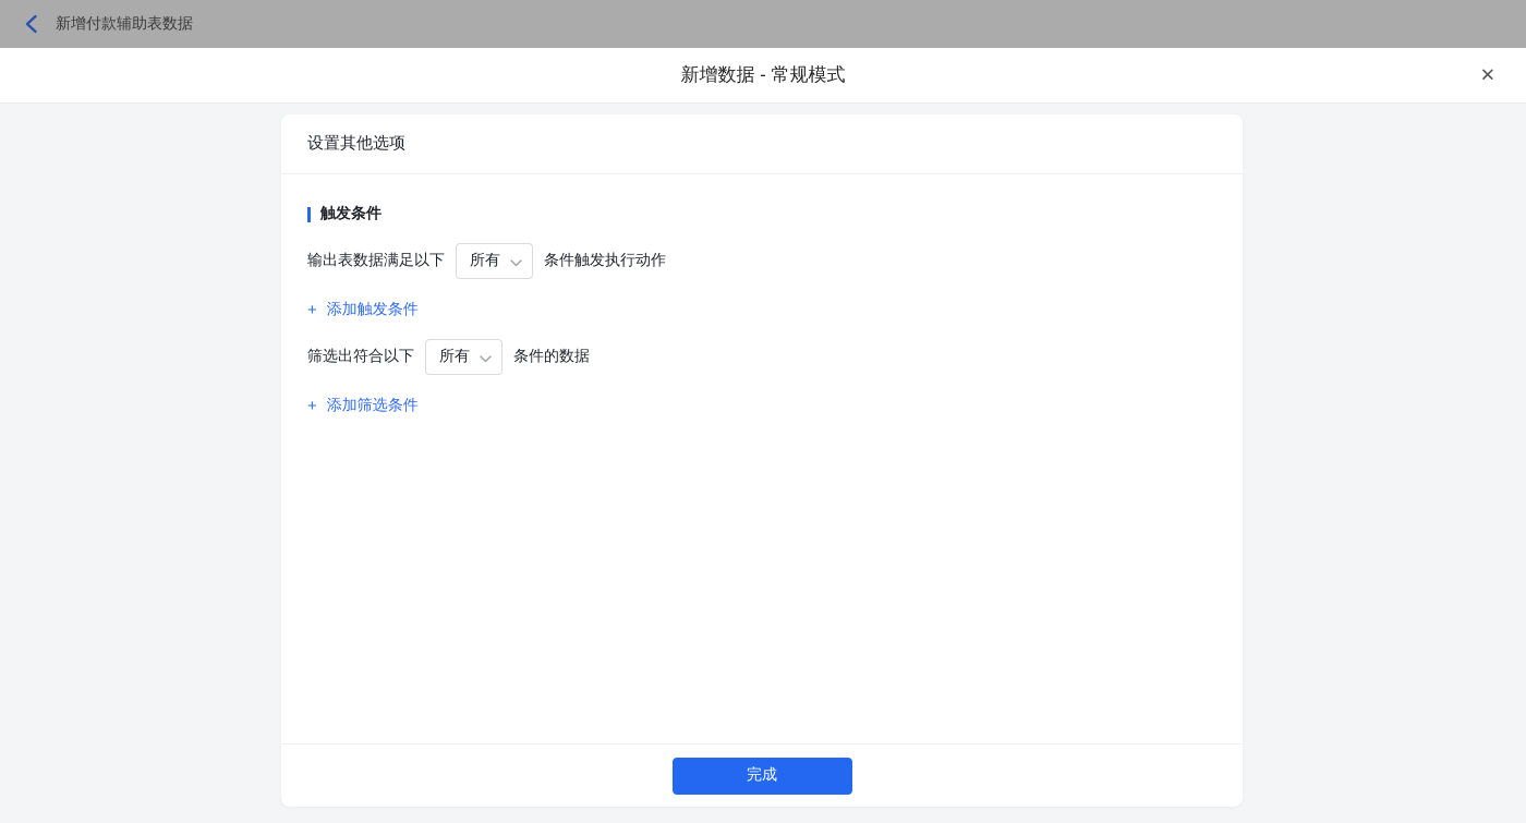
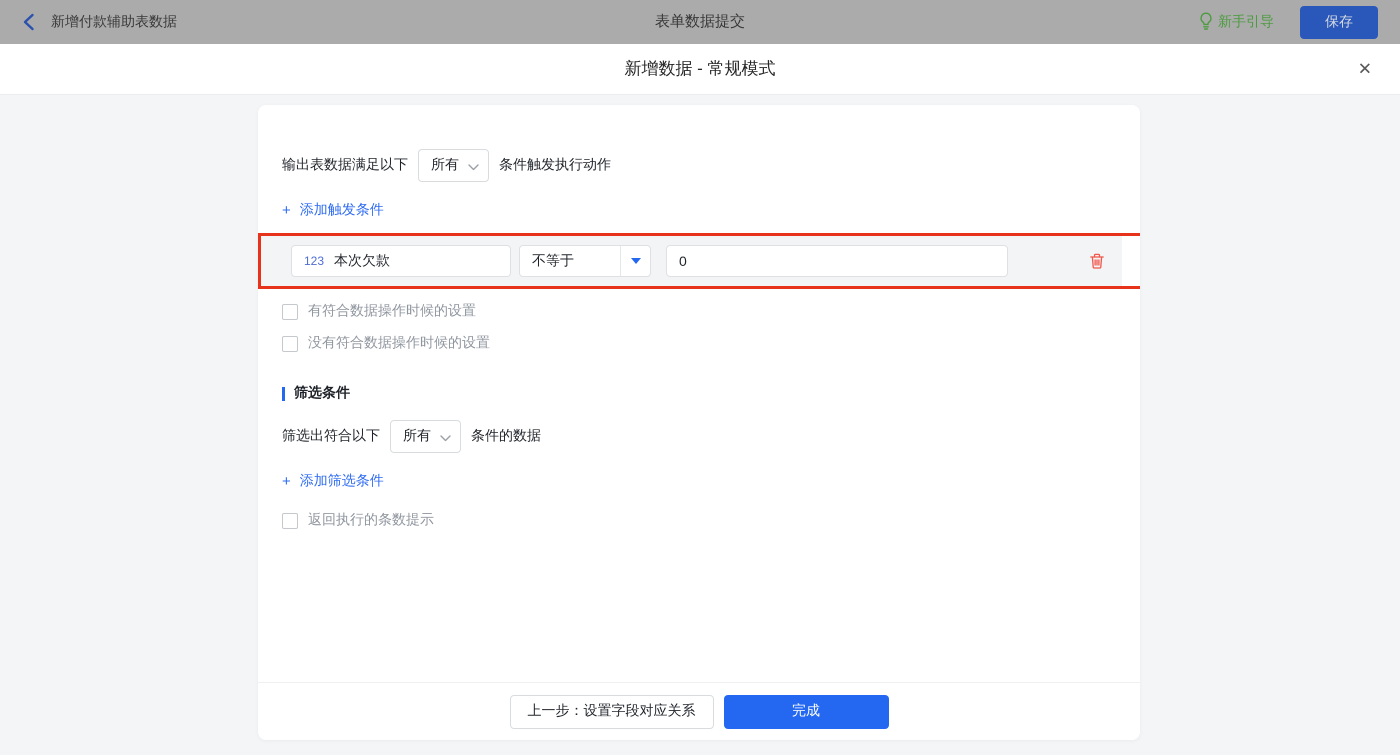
  新增付款辅助表数据
+ 表单数据提交
+ 新手引导
+ 保存
  新增数据 - 常规模式
  ✕
- 设置其他选项
- 触发条件
  输出表数据满足以下
  所有
  条件触发执行动作
  +
  添加触发条件
+ 123
+ 本次欠款
+ 不等于
+ 0
+ 有符合数据操作时候的设置
+ 没有符合数据操作时候的设置
+ 筛选条件
  筛选出符合以下
  所有
  条件的数据
  +
  添加筛选条件
+ 返回执行的条数提示
+ 上一步：设置字段对应关系
  完成
